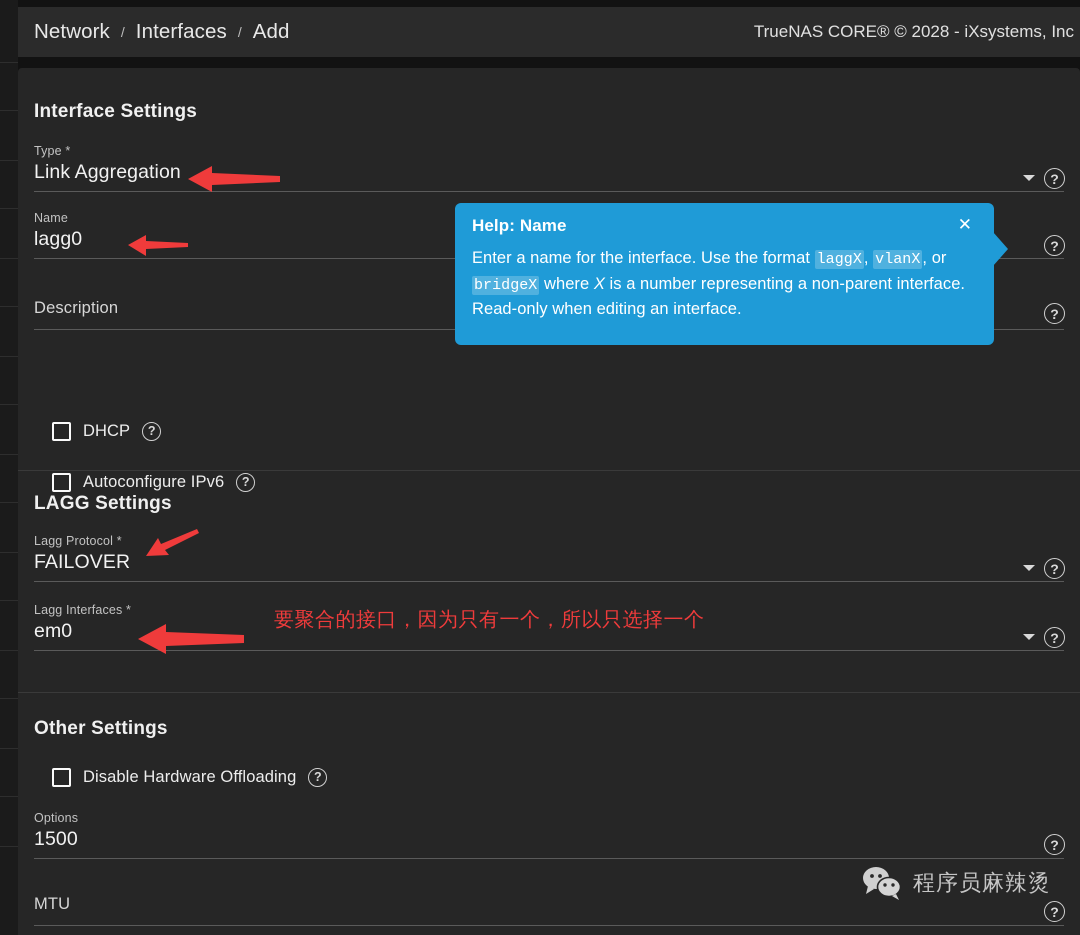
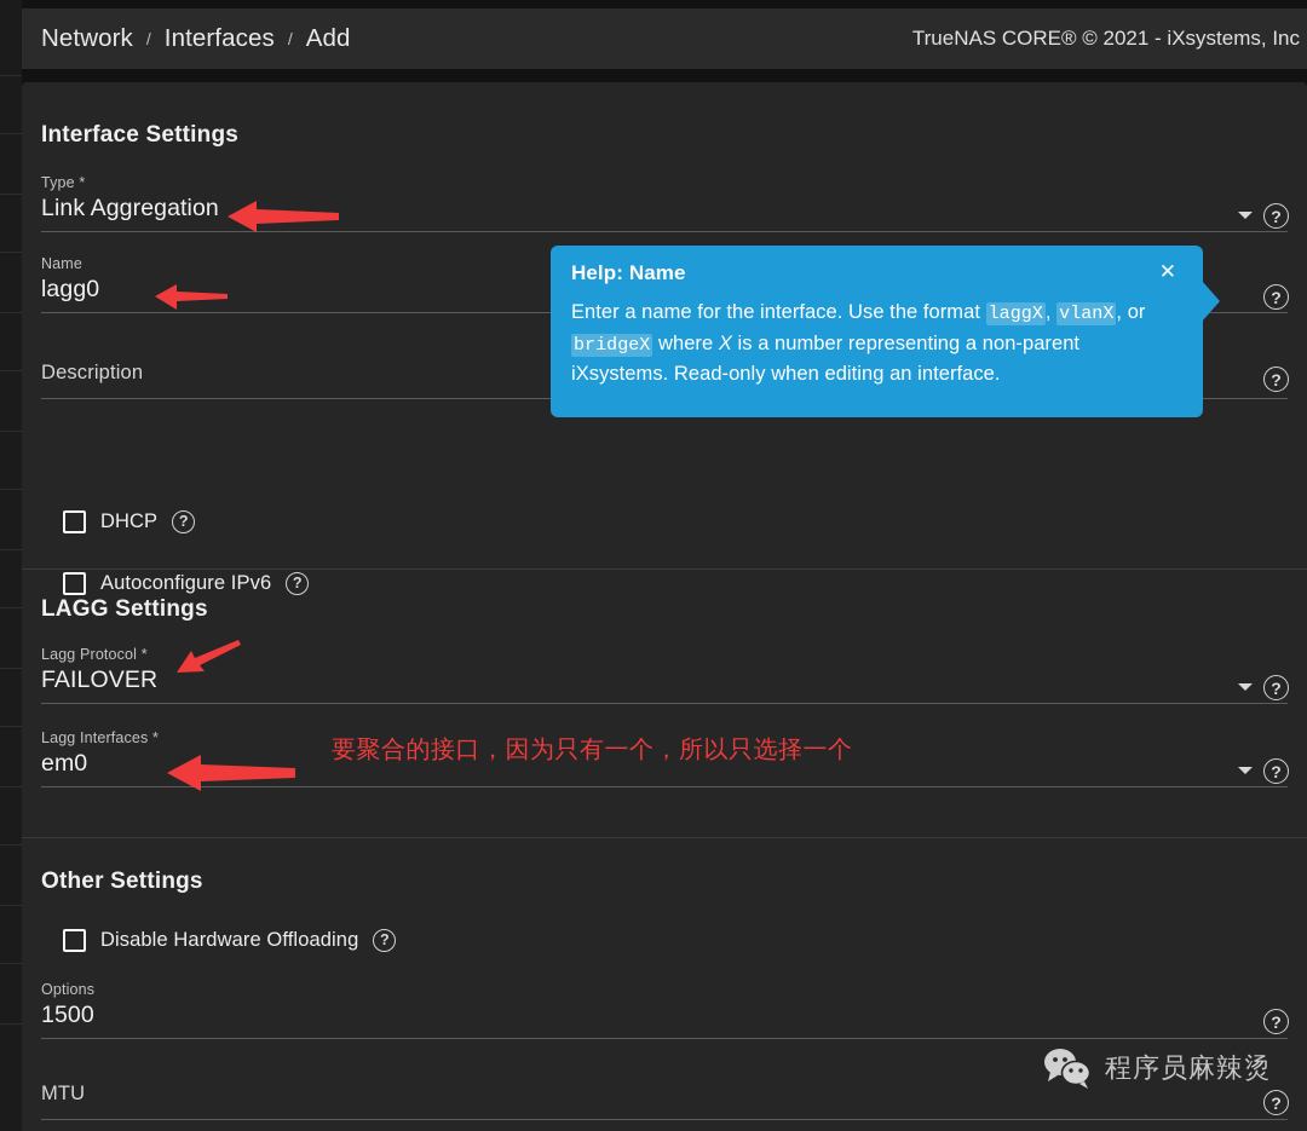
  Network
  /
  Interfaces
  /
  Add
- TrueNAS CORE® © 2028 - iXsystems, Inc
+ TrueNAS CORE® © 2021 - iXsystems, Inc
  Interface Settings
  Type *
  Link Aggregation
  ?
  Name
  lagg0
  ?
  Description
  ?
  DHCP
  ?
  Autoconfigure IPv6
  ?
  LAGG Settings
  Lagg Protocol *
  FAILOVER
  ?
  Lagg Interfaces *
  em0
  ?
  Other Settings
  Disable Hardware Offloading
  ?
  Options
  1500
  ?
  MTU
  ?
  Help: Name
  ✕
- Enter a name for the interface. Use the format laggX, vlanX, or bridgeX where X is a number representing a non-parent interface. Read-only when editing an interface.
+ Enter a name for the interface. Use the format laggX, vlanX, or bridgeX where X is a number representing a non-parent iXsystems. Read-only when editing an interface.
  要聚合的接口，因为只有一个，所以只选择一个
  程序员麻辣烫
